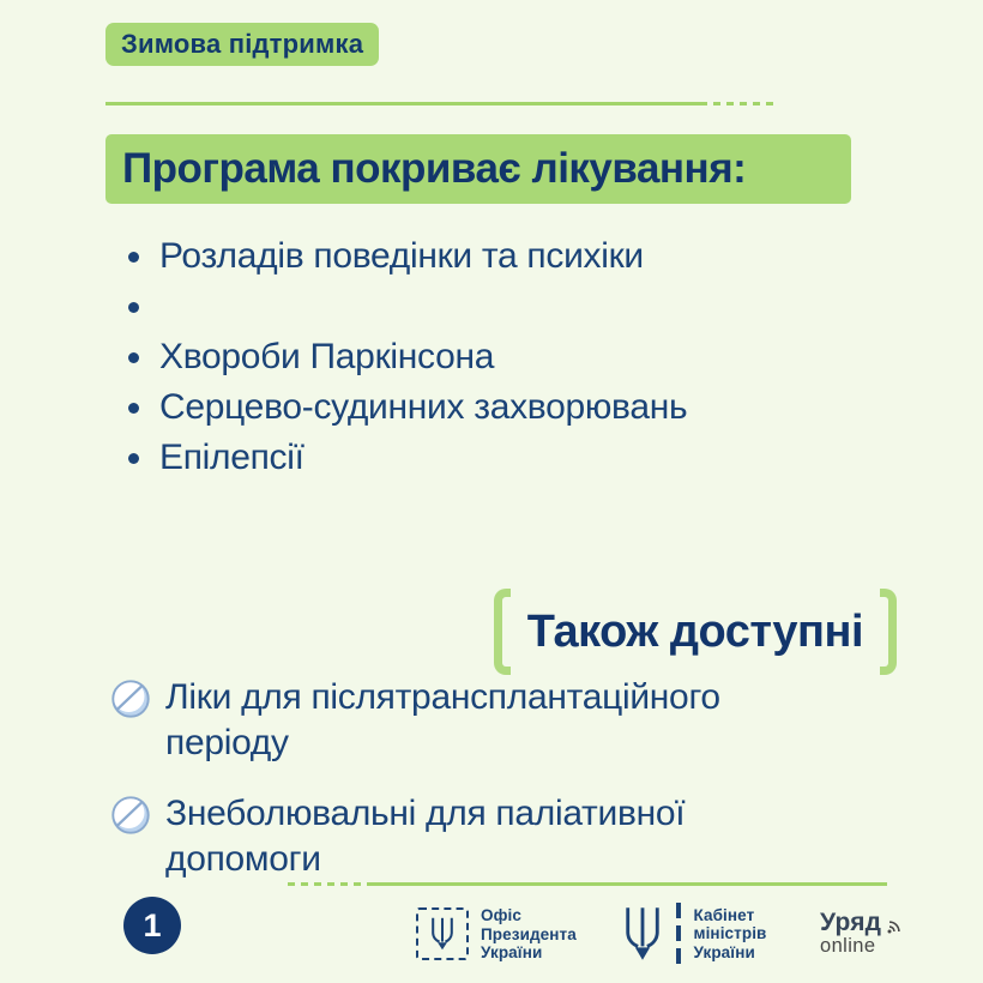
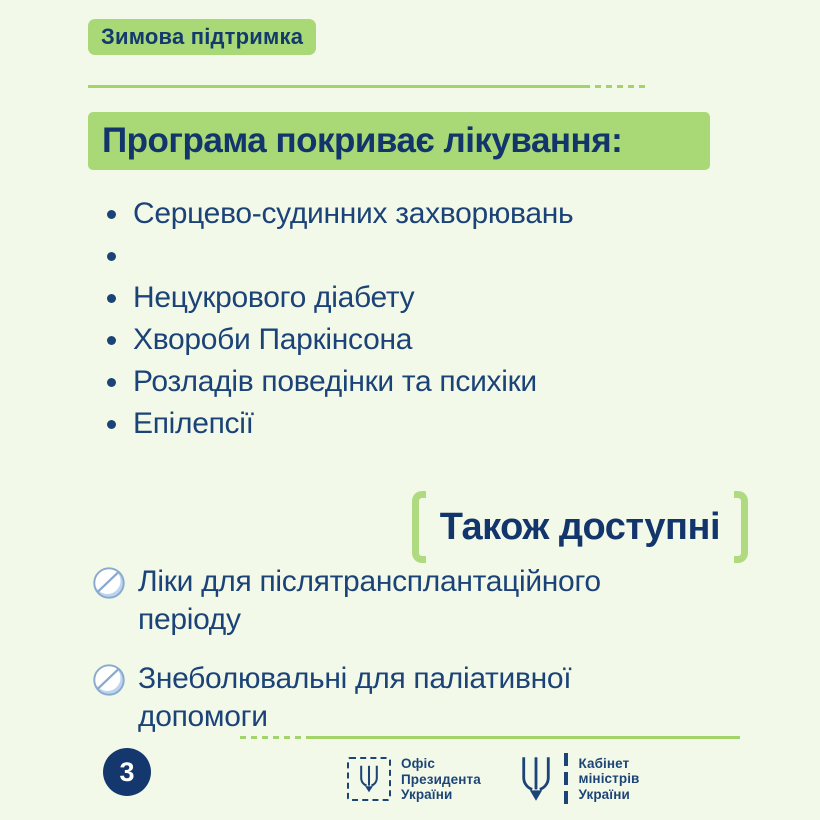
  Зимова підтримка
  Програма покриває лікування:
- Розладів поведінки та психіки
+ Серцево-судинних захворювань
+ Нецукрового діабету
  Хвороби Паркінсона
- Серцево-судинних захворювань
+ Розладів поведінки та психіки
  Епілепсії
  Також доступні
  Ліки для післятрансплантаційного періоду
  Знеболювальні для паліативної допомоги
- 1
+ 3
  Офіс
  Президента
  України
  Кабінет
  міністрів
  України
- Уряд
- online
